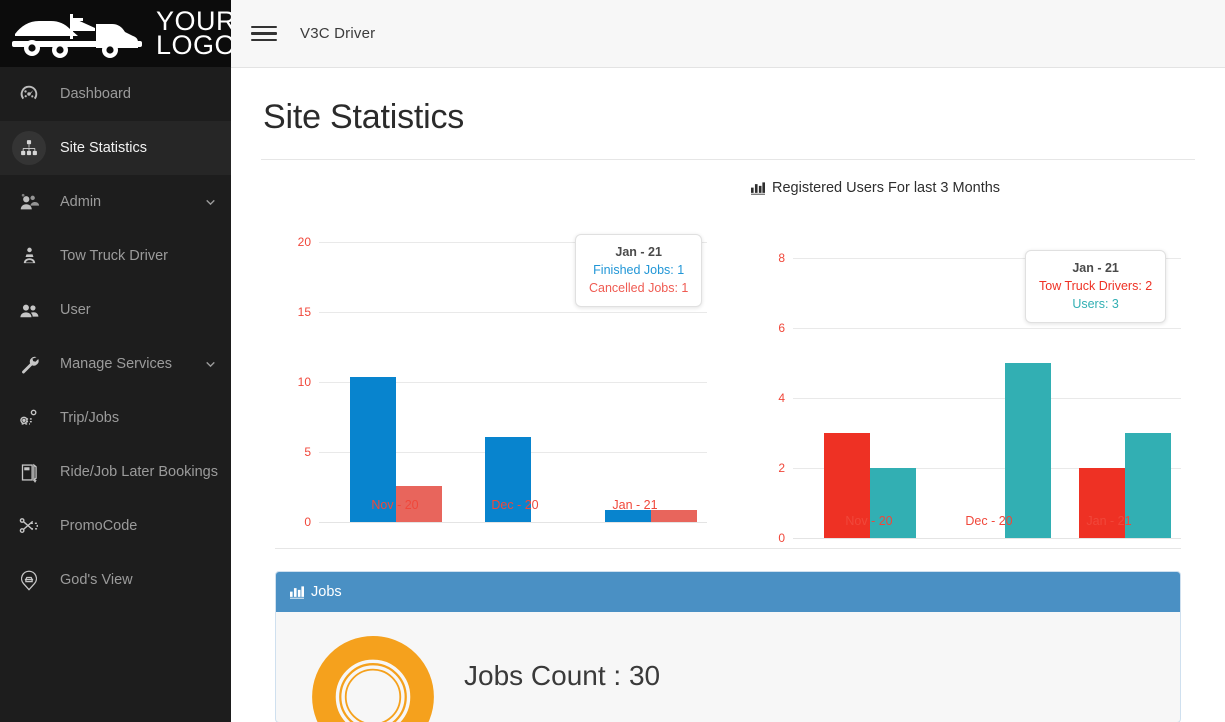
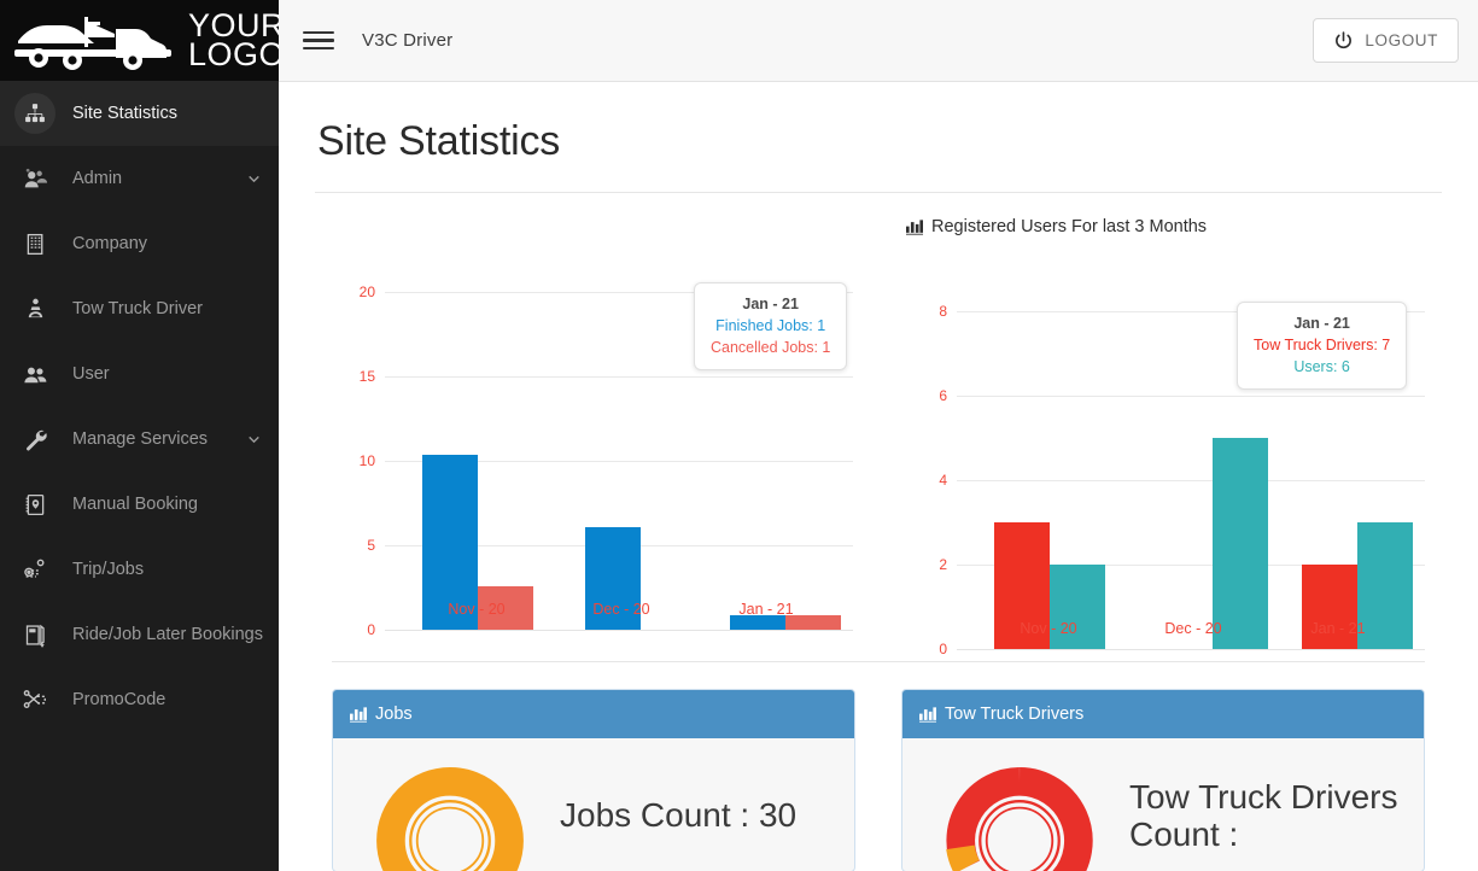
  YOUR
  LOGO
- Dashboard
  Site Statistics
  Admin
+ Company
  Tow Truck Driver
  User
  Manage Services
+ Manual Booking
  Trip/Jobs
  Ride/Job Later Bookings
  PromoCode
- God's View
  V3C Driver
+ LOGOUT
  Site Statistics
  0
  5
  10
  15
  20
  Nov - 20
  Dec - 20
  Jan - 21
  Jan - 21
  Finished Jobs: 1
  Cancelled Jobs: 1
  Registered Users For last 3 Months
  0
  2
  4
  6
  8
  Nov - 20
  Dec - 20
  Jan - 21
  Jan - 21
- Tow Truck Drivers: 2
+ Tow Truck Drivers: 7
- Users: 3
+ Users: 6
  Jobs
  Jobs Count : 30
+ Tow Truck Drivers
+ Tow Truck Drivers Count :
